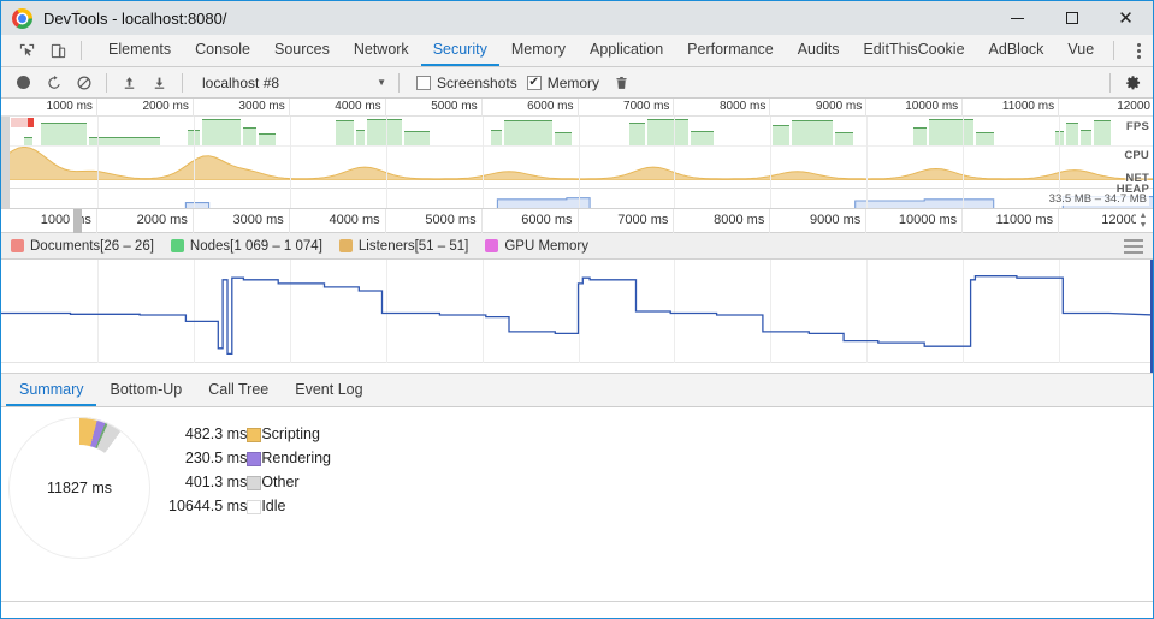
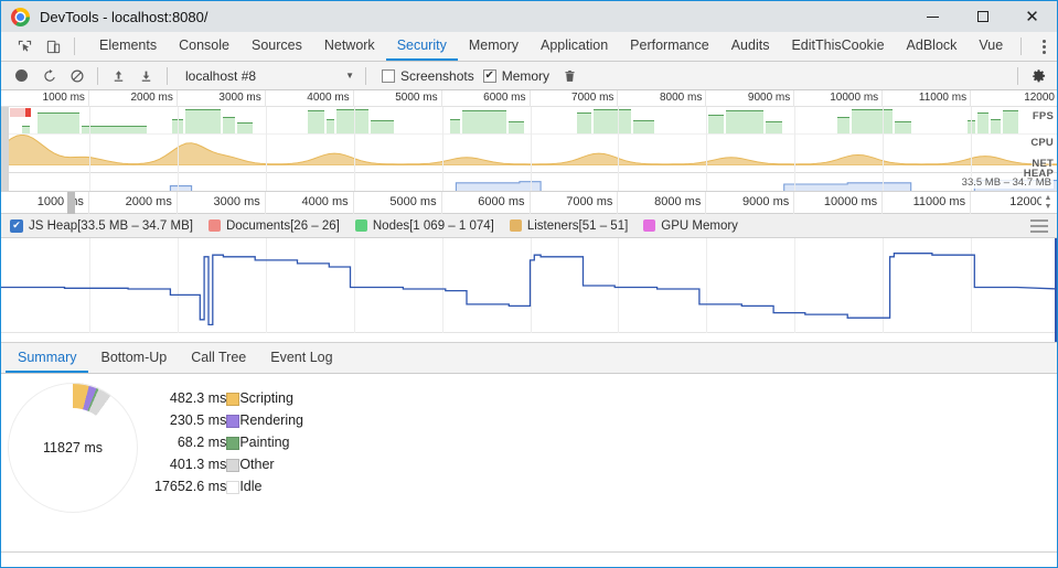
  DevTools - localhost:8080/
  ✕
  Elements
  Console
  Sources
  Network
  Security
  Memory
  Application
  Performance
  Audits
  EditThisCookie
  AdBlock
  Vue
  localhost #8
  ▼
  Screenshots
  Memory
  1000 ms
  2000 ms
  3000 ms
  4000 ms
  5000 ms
  6000 ms
  7000 ms
  8000 ms
  9000 ms
  10000 ms
  11000 ms
  12000
  FPS
  CPU
  NET
  HEAP
  33.5 MB – 34.7 MB
  12000
  11000 ms
  10000 ms
  9000 ms
  8000 ms
  7000 ms
  6000 ms
  5000 ms
  4000 ms
  3000 ms
  2000 ms
  1000s
+ ✔
+ JS Heap[33.5 MB – 34.7 MB]
  Documents[26 – 26]
  Nodes[1 069 – 1 074]
  Listeners[51 – 51]
  GPU Memory
  Summary
  Bottom-Up
  Call Tree
  Event Log
  11827 ms
  482.3 ms		Scripting
  230.5 ms		Rendering
+ 68.2 ms		Painting
  401.3 ms		Other
- 10644.5 ms		Idle
+ 17652.6 ms		Idle
